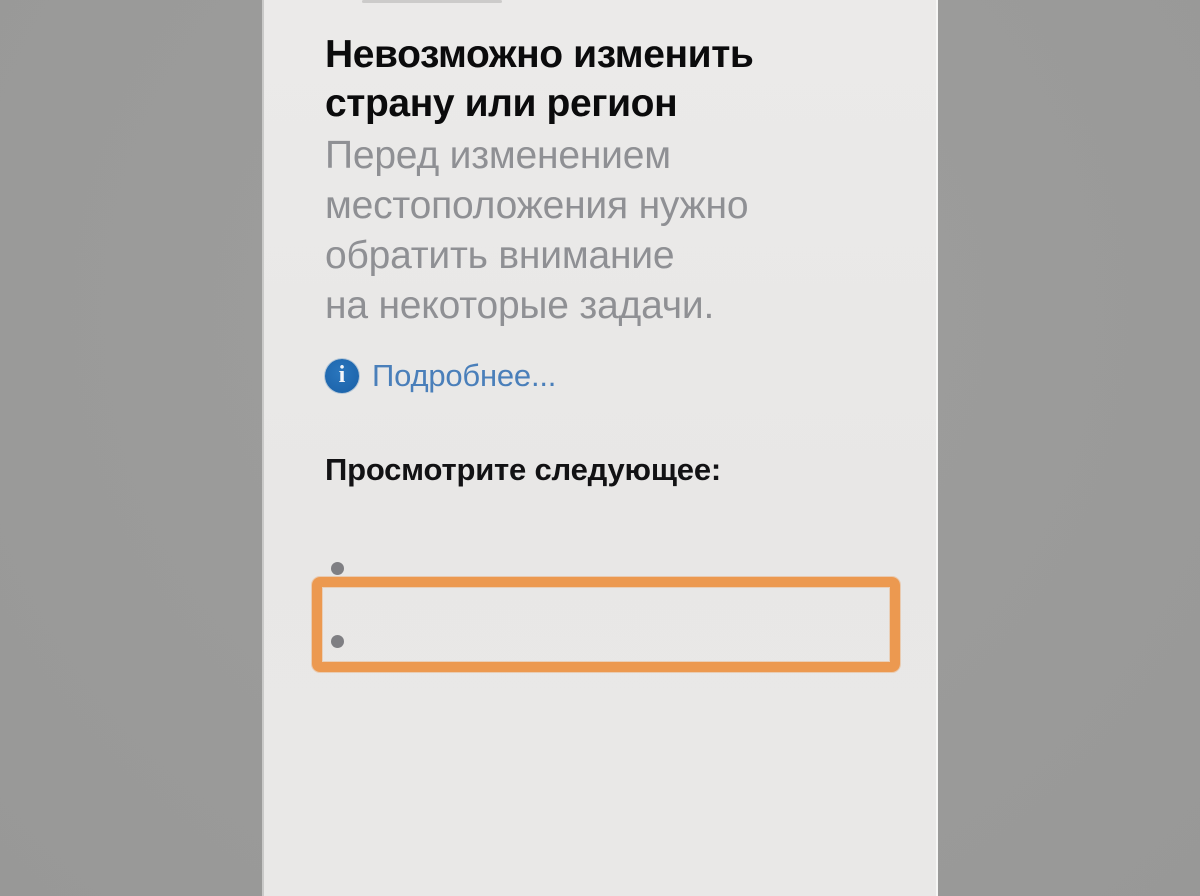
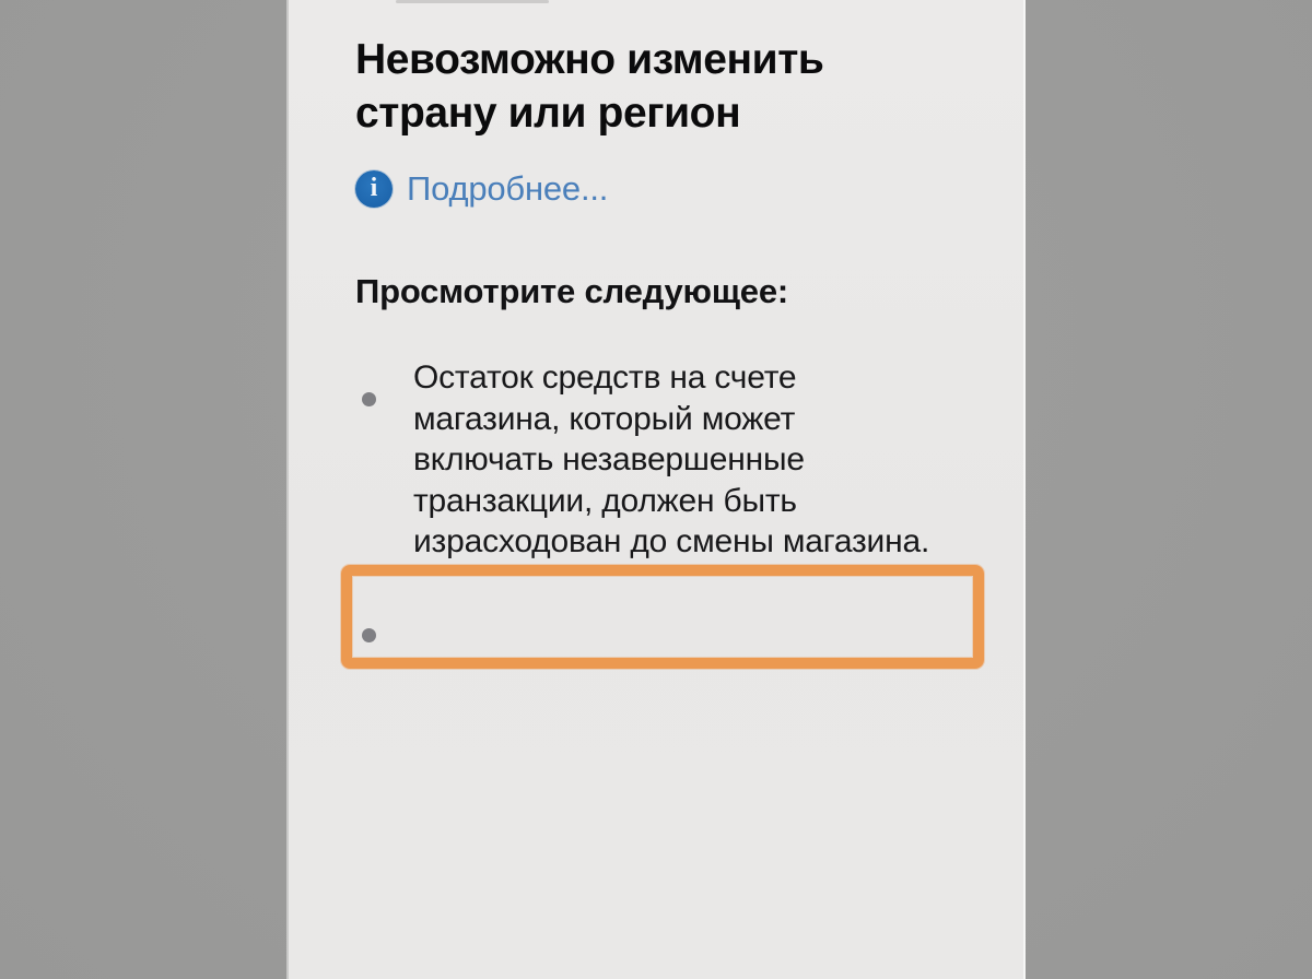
  Невозможно изменить
  страну или регион
- Перед изменением
- местоположения нужно
- обратить внимание
- на некоторые задачи.
  i
  Подробнее...
  Просмотрите следующее:
+ Остаток средств на счете
+ магазина, который может
+ включать незавершенные
+ транзакции, должен быть
+ израсходован до смены магазина.
